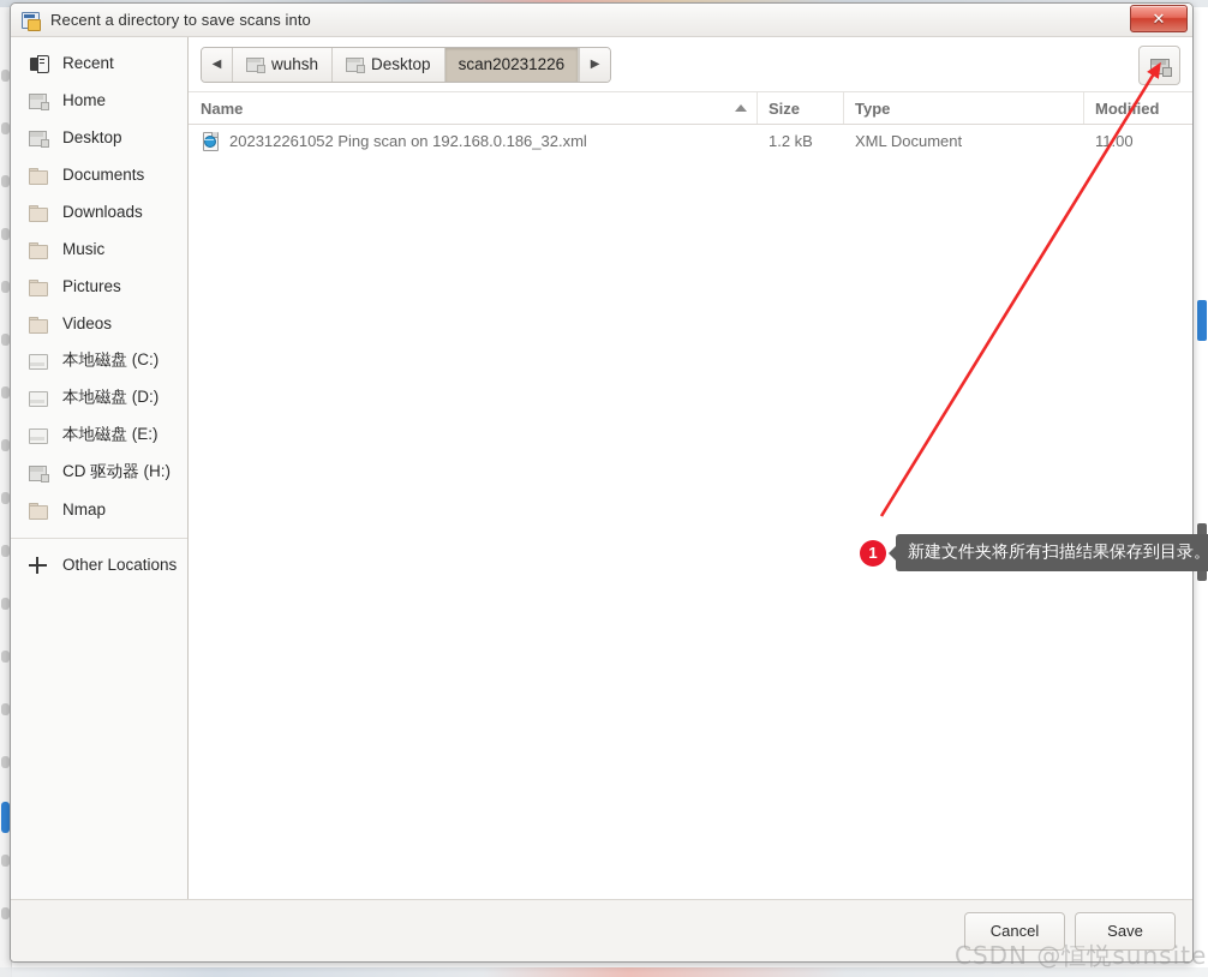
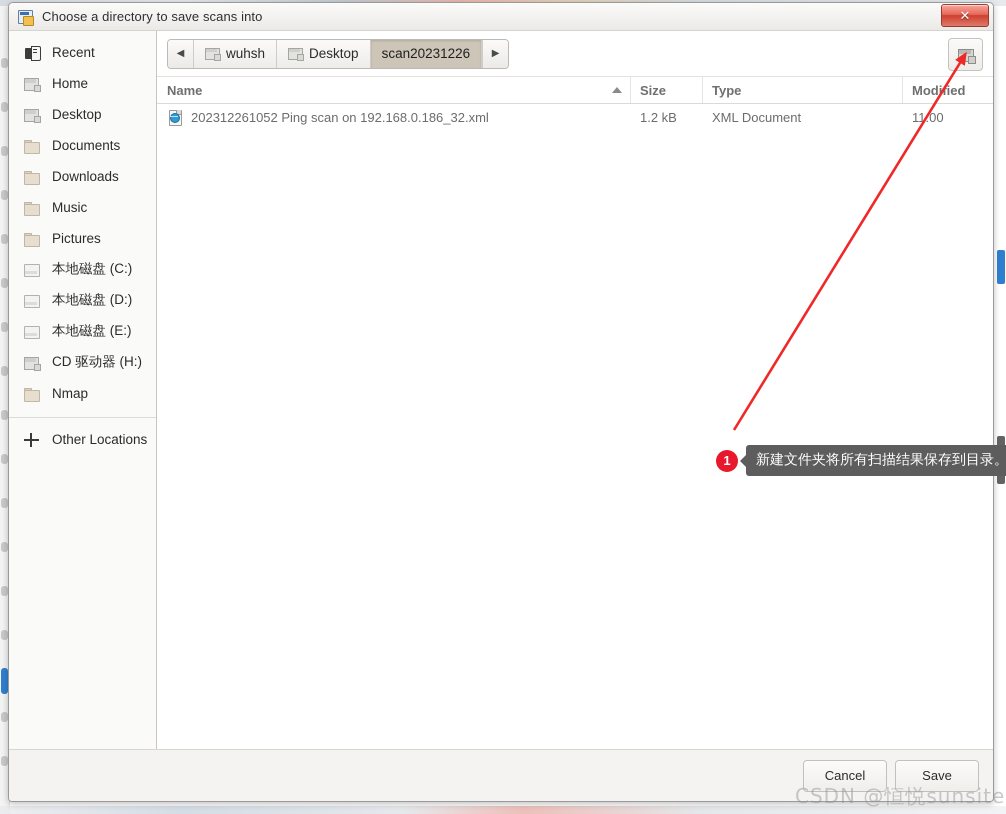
- Recent a directory to save scans into
+ Choose a directory to save scans into
  ✕
  Recent
  Home
  Desktop
  Documents
  Downloads
  Music
  Pictures
- Videos
  本地磁盘 (C:)
  本地磁盘 (D:)
  本地磁盘 (E:)
  CD 驱动器 (H:)
  Nmap
  Other Locations
  ◀
  wuhsh
  Desktop
  scan20231226
  ▶
  Name
  Size
  Type
  Modiied
  202312261052 Ping scan on 192.168.0.186_32.xml
  1.2 kB
  XML Document
  1100
  Cancel
  Save
  1
  新建文件夹将所有扫描结果保存到目录。
  CSDN @恒悦sunsite
